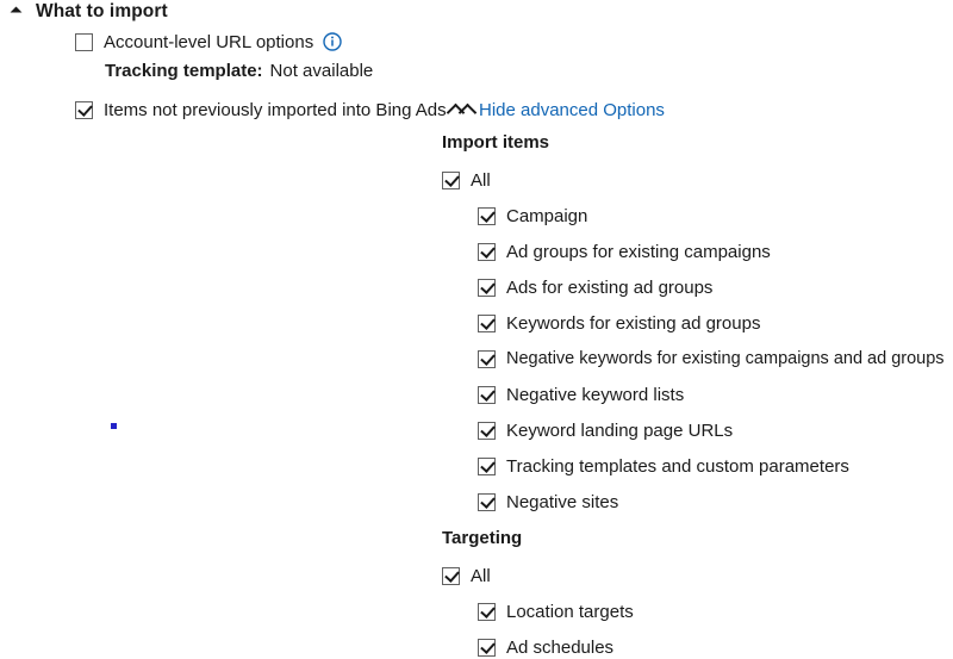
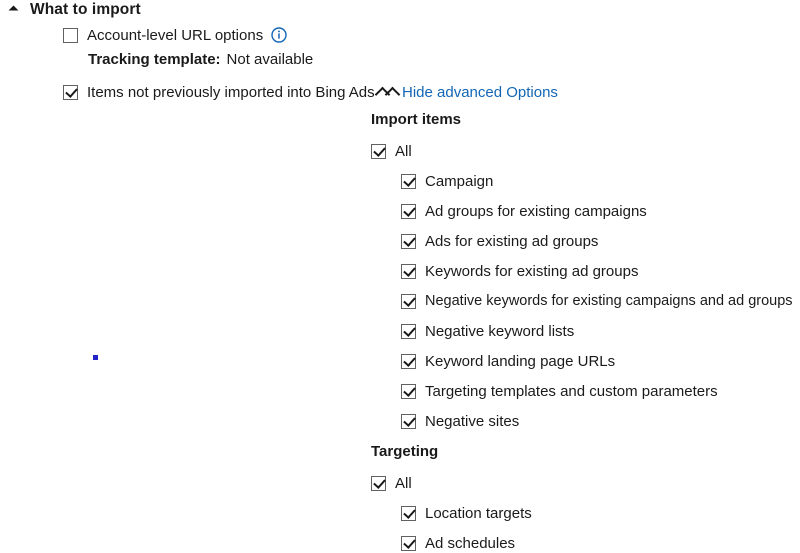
  What to import
  Account-level URL options
  Tracking template:
  Not available
  Items not previously imported into Bing Ads
  Hide advanced Options
  Import items
  All
  Campaign
  Ad groups for existing campaigns
  Ads for existing ad groups
  Keywords for existing ad groups
  Negative keywords for existing campaigns and ad groups
  Negative keyword lists
  Keyword landing page URLs
- Tracking templates and custom parameters
+ Targeting templates and custom parameters
  Negative sites
  Targeting
  All
  Location targets
  Ad schedules
